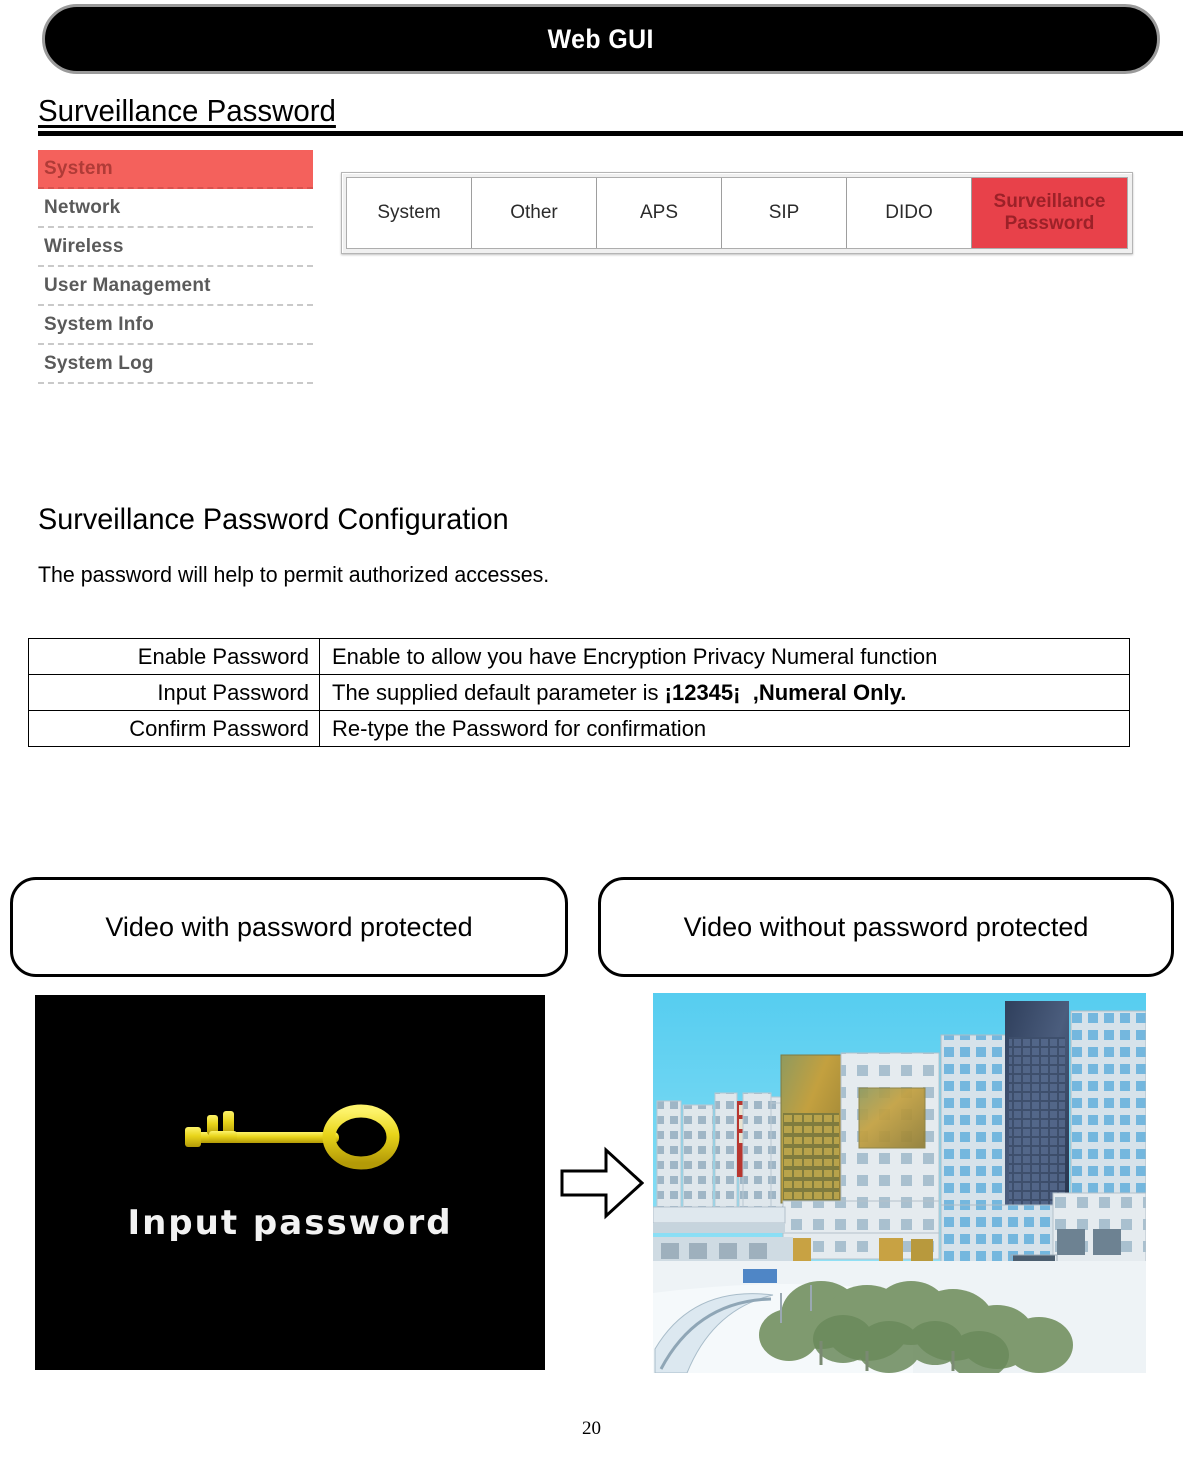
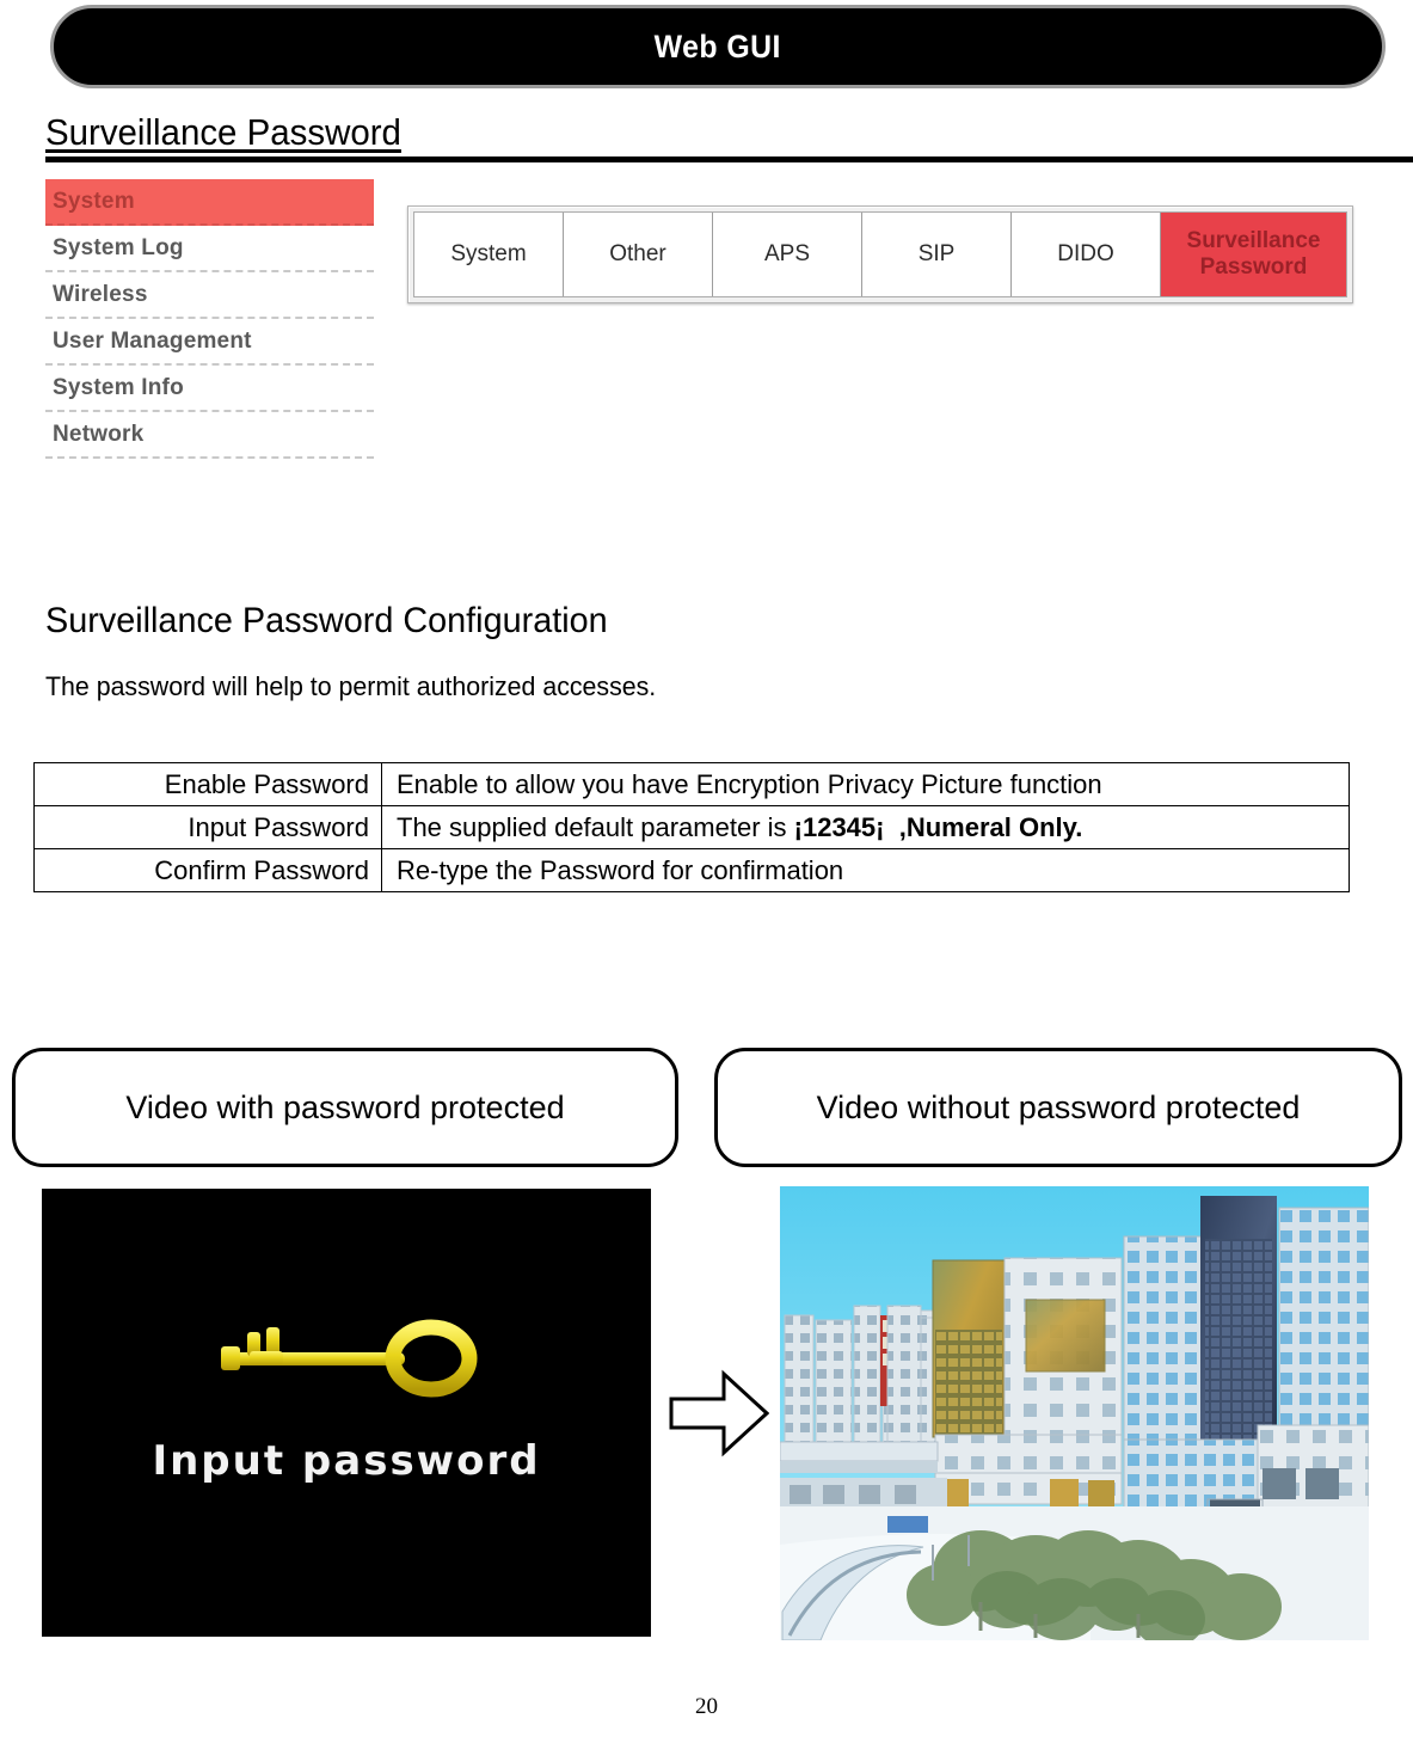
  Web GUI
  Surveillance Password
  System
- Network
+ System Log
  Wireless
  User Management
  System Info
- System Log
+ Network
  System
  Other
  APS
  SIP
  DIDO
  Surveillance Password
  Surveillance Password Configuration
  The password will help to permit authorized accesses.
- Enable Password	Enable to allow you have Encryption Privacy Numeral function
+ Enable Password	Enable to allow you have Encryption Privacy Picture function
  Input Password	The supplied default parameter is ¡12345¡ ,Numeral Only.
  Confirm Password	Re-type the Password for confirmation
  Video with password protected
  Video without password protected
  Input password
  20
